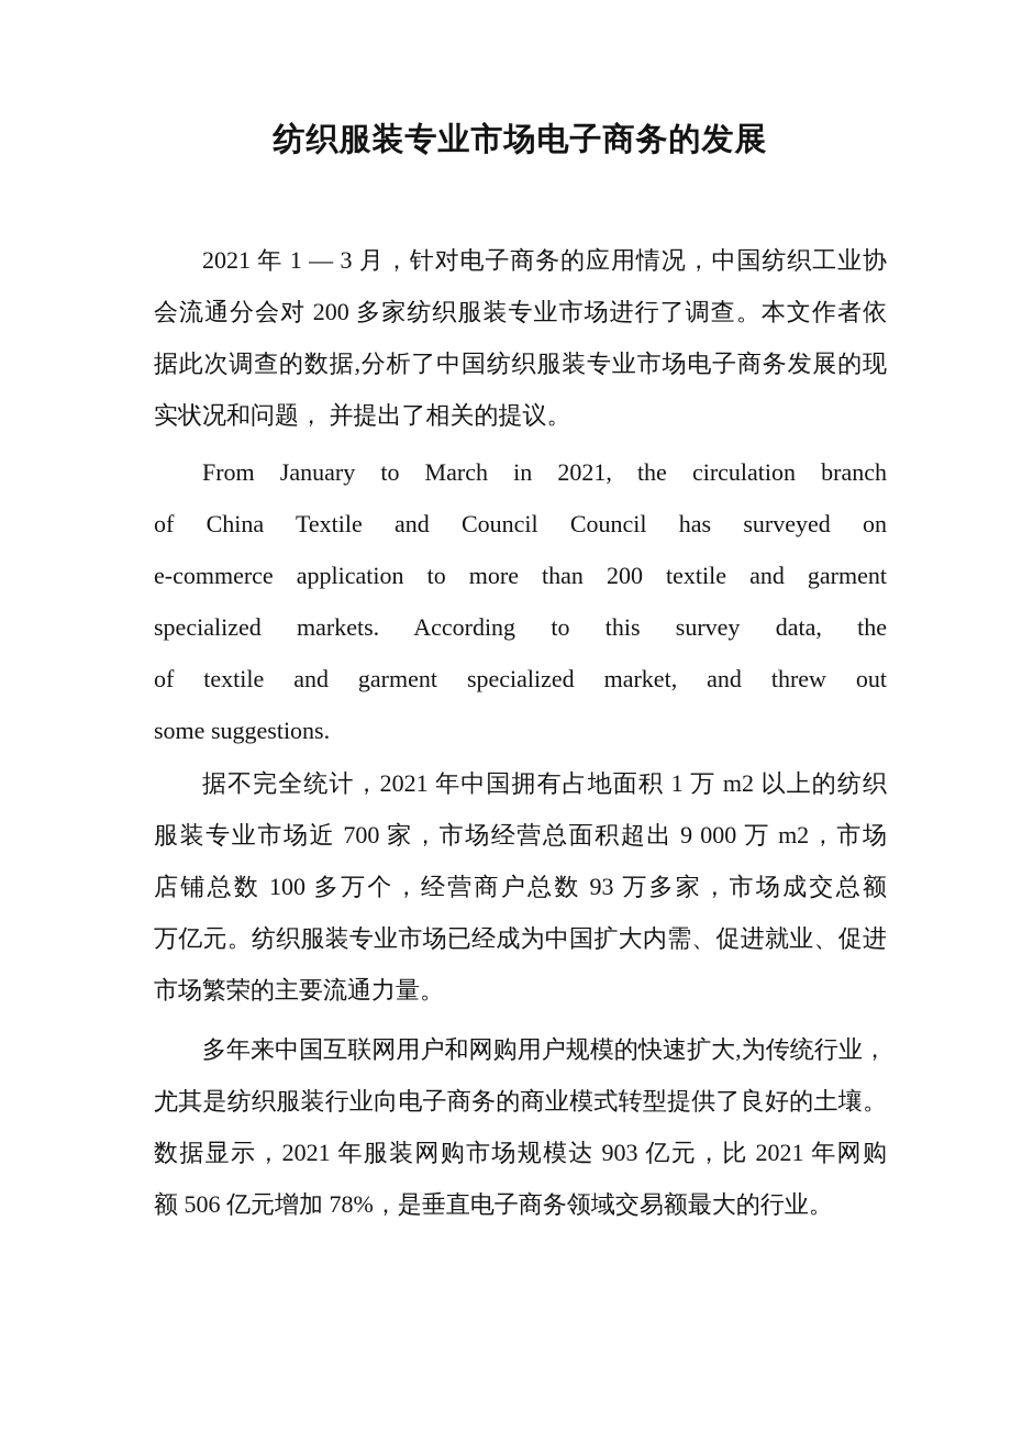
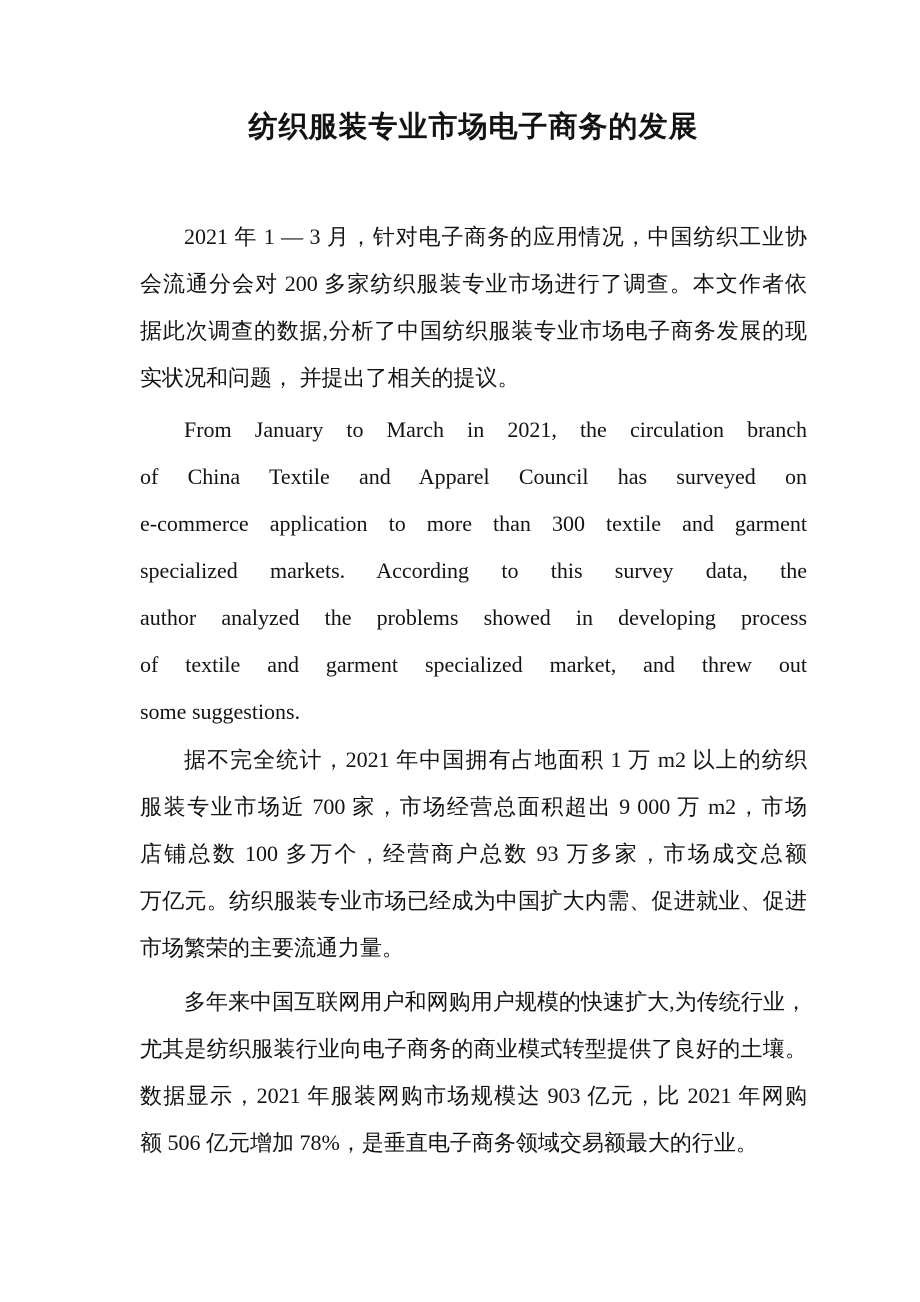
  纺织服装专业市场电子商务的发展
  2021 年 1 — 3 月，针对电子商务的应用情况，中国纺织工业协
  会流通分会对 200 多家纺织服装专业市场进行了调查。本文作者依
  据此次调查的数据,分析了中国纺织服装专业市场电子商务发展的现
  实状况和问题， 并提出了相关的提议。
  From January to March in 2021, the circulation branch
- of China Textile and Council Council has surveyed on
+ of China Textile and Apparel Council has surveyed on
- e-commerce application to more than 200 textile and garment
+ e-commerce application to more than 300 textile and garment
  specialized markets. According to this survey data, the
+ author analyzed the problems showed in developing process
  of textile and garment specialized market, and threw out
  some suggestions.
  据不完全统计，2021 年中国拥有占地面积 1 万 m2 以上的纺织
  服装专业市场近 700 家，市场经营总面积超出 9 000 万 m2，市场
  店铺总数 100 多万个，经营商户总数 93 万多家，市场成交总额
  万亿元。纺织服装专业市场已经成为中国扩大内需、促进就业、促进
  市场繁荣的主要流通力量。
  多年来中国互联网用户和网购用户规模的快速扩大,为传统行业，
  尤其是纺织服装行业向电子商务的商业模式转型提供了良好的土壤。
  数据显示，2021 年服装网购市场规模达 903 亿元，比 2021 年网购
  额 506 亿元增加 78%，是垂直电子商务领域交易额最大的行业。
